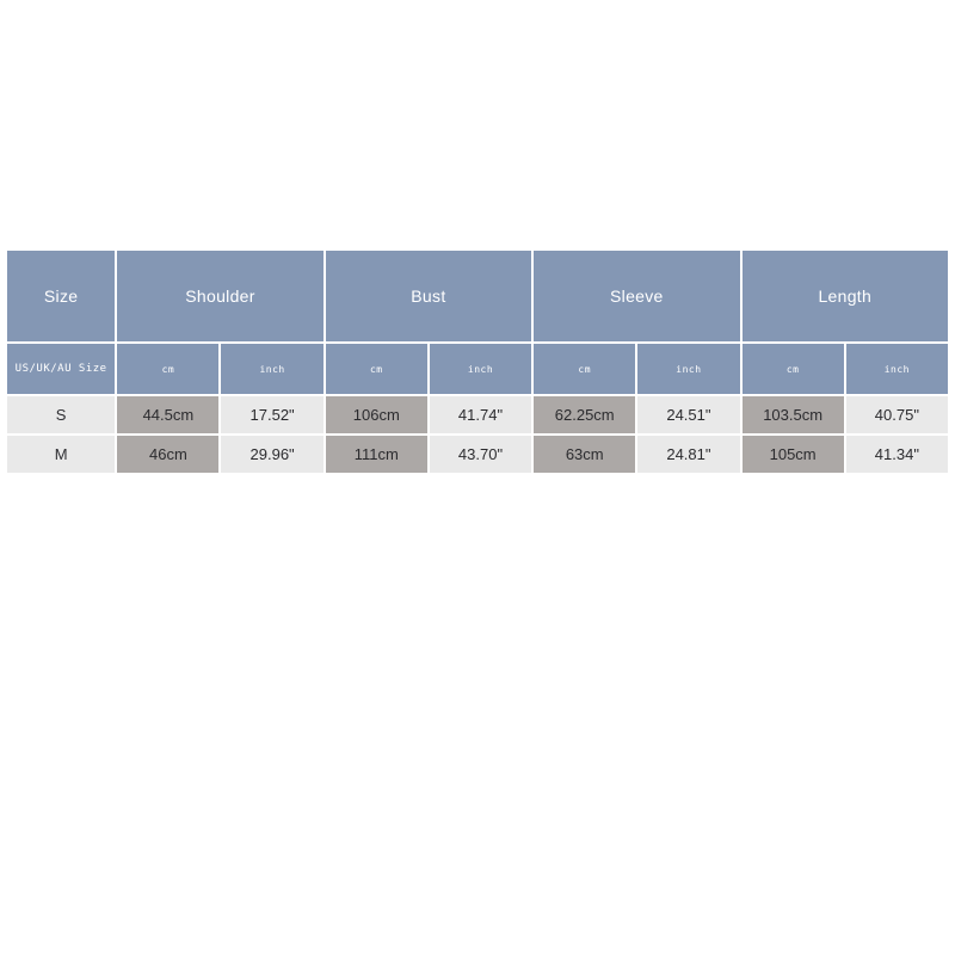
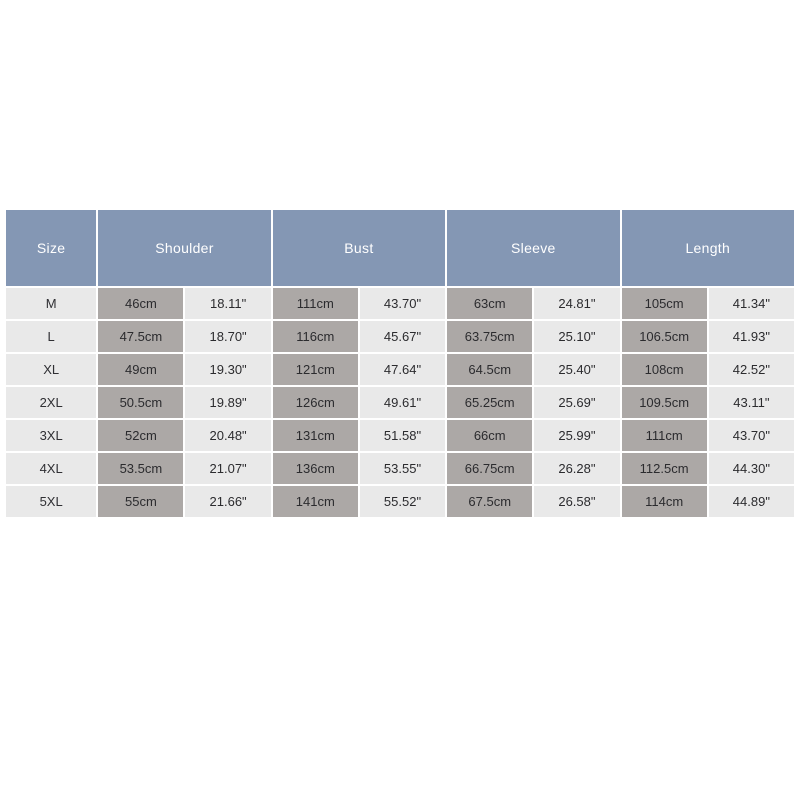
  Size	Shoulder	Bust	Sleeve	Length
- US/UK/AU Size	cm	inch	cm	inch	cm	inch	cm	inch
- S	44.5cm	17.52"	106cm	41.74"	62.25cm	24.51"	103.5cm	40.75"
- M	46cm	29.96"	111cm	43.70"	63cm	24.81"	105cm	41.34"
+ M	46cm	18.11"	111cm	43.70"	63cm	24.81"	105cm	41.34"
+ L	47.5cm	18.70"	116cm	45.67"	63.75cm	25.10"	106.5cm	41.93"
+ XL	49cm	19.30"	121cm	47.64"	64.5cm	25.40"	108cm	42.52"
+ 2XL	50.5cm	19.89"	126cm	49.61"	65.25cm	25.69"	109.5cm	43.11"
+ 3XL	52cm	20.48"	131cm	51.58"	66cm	25.99"	111cm	43.70"
+ 4XL	53.5cm	21.07"	136cm	53.55"	66.75cm	26.28"	112.5cm	44.30"
+ 5XL	55cm	21.66"	141cm	55.52"	67.5cm	26.58"	114cm	44.89"
